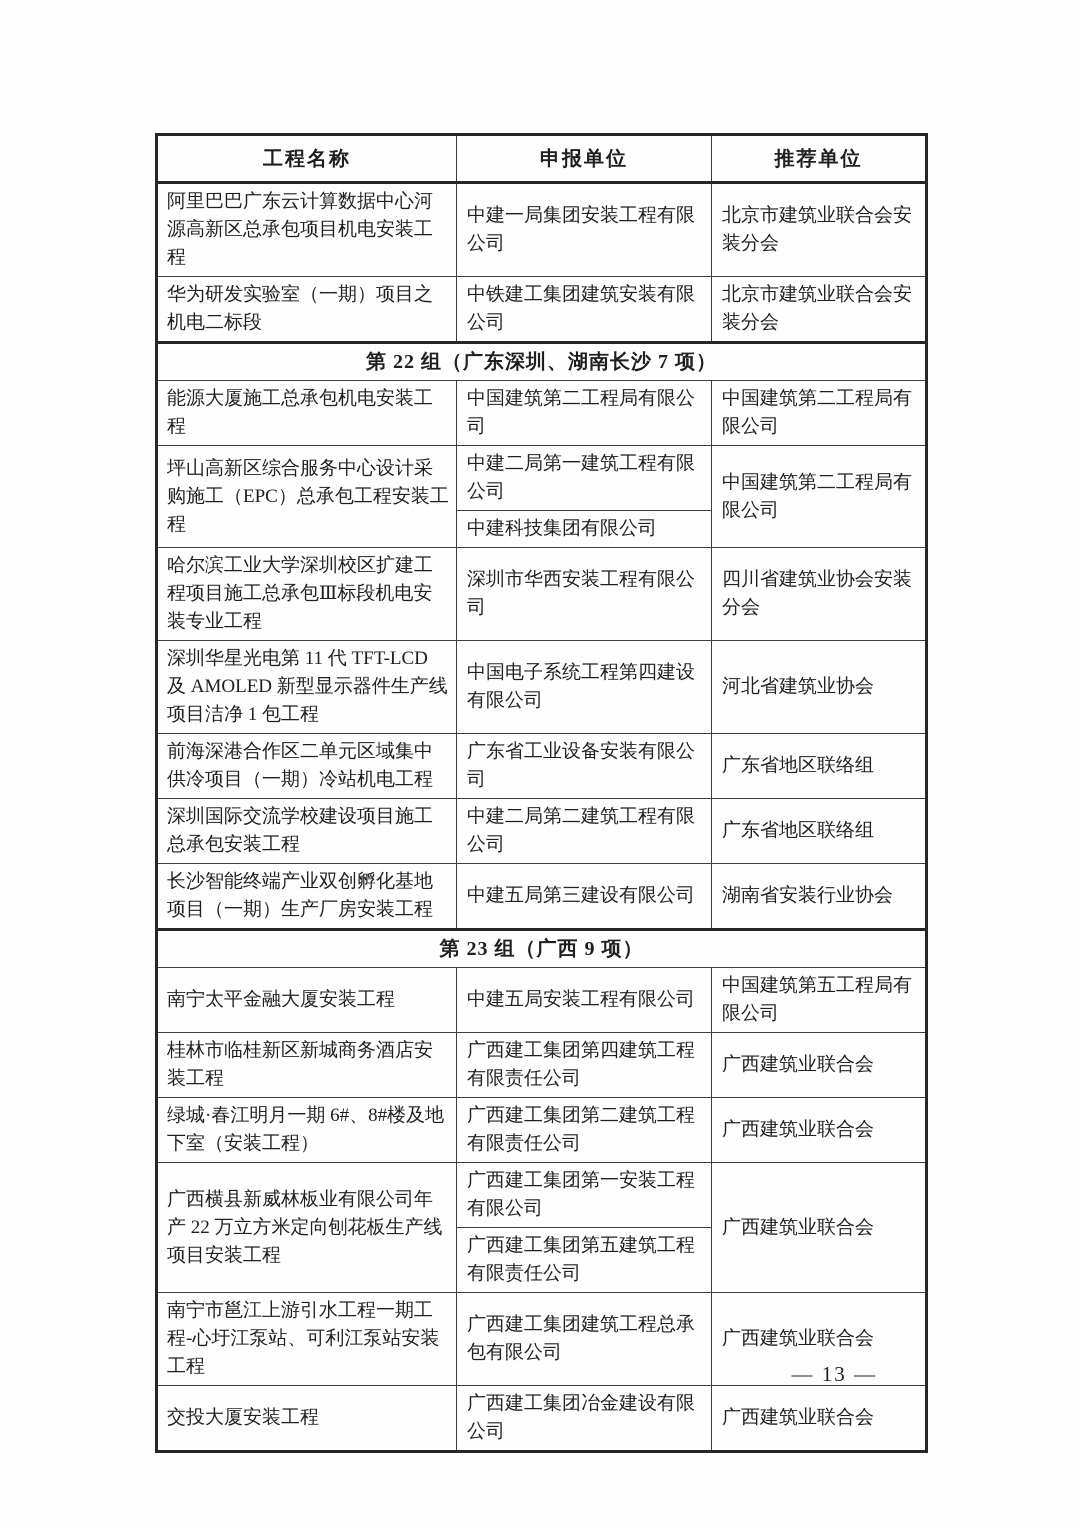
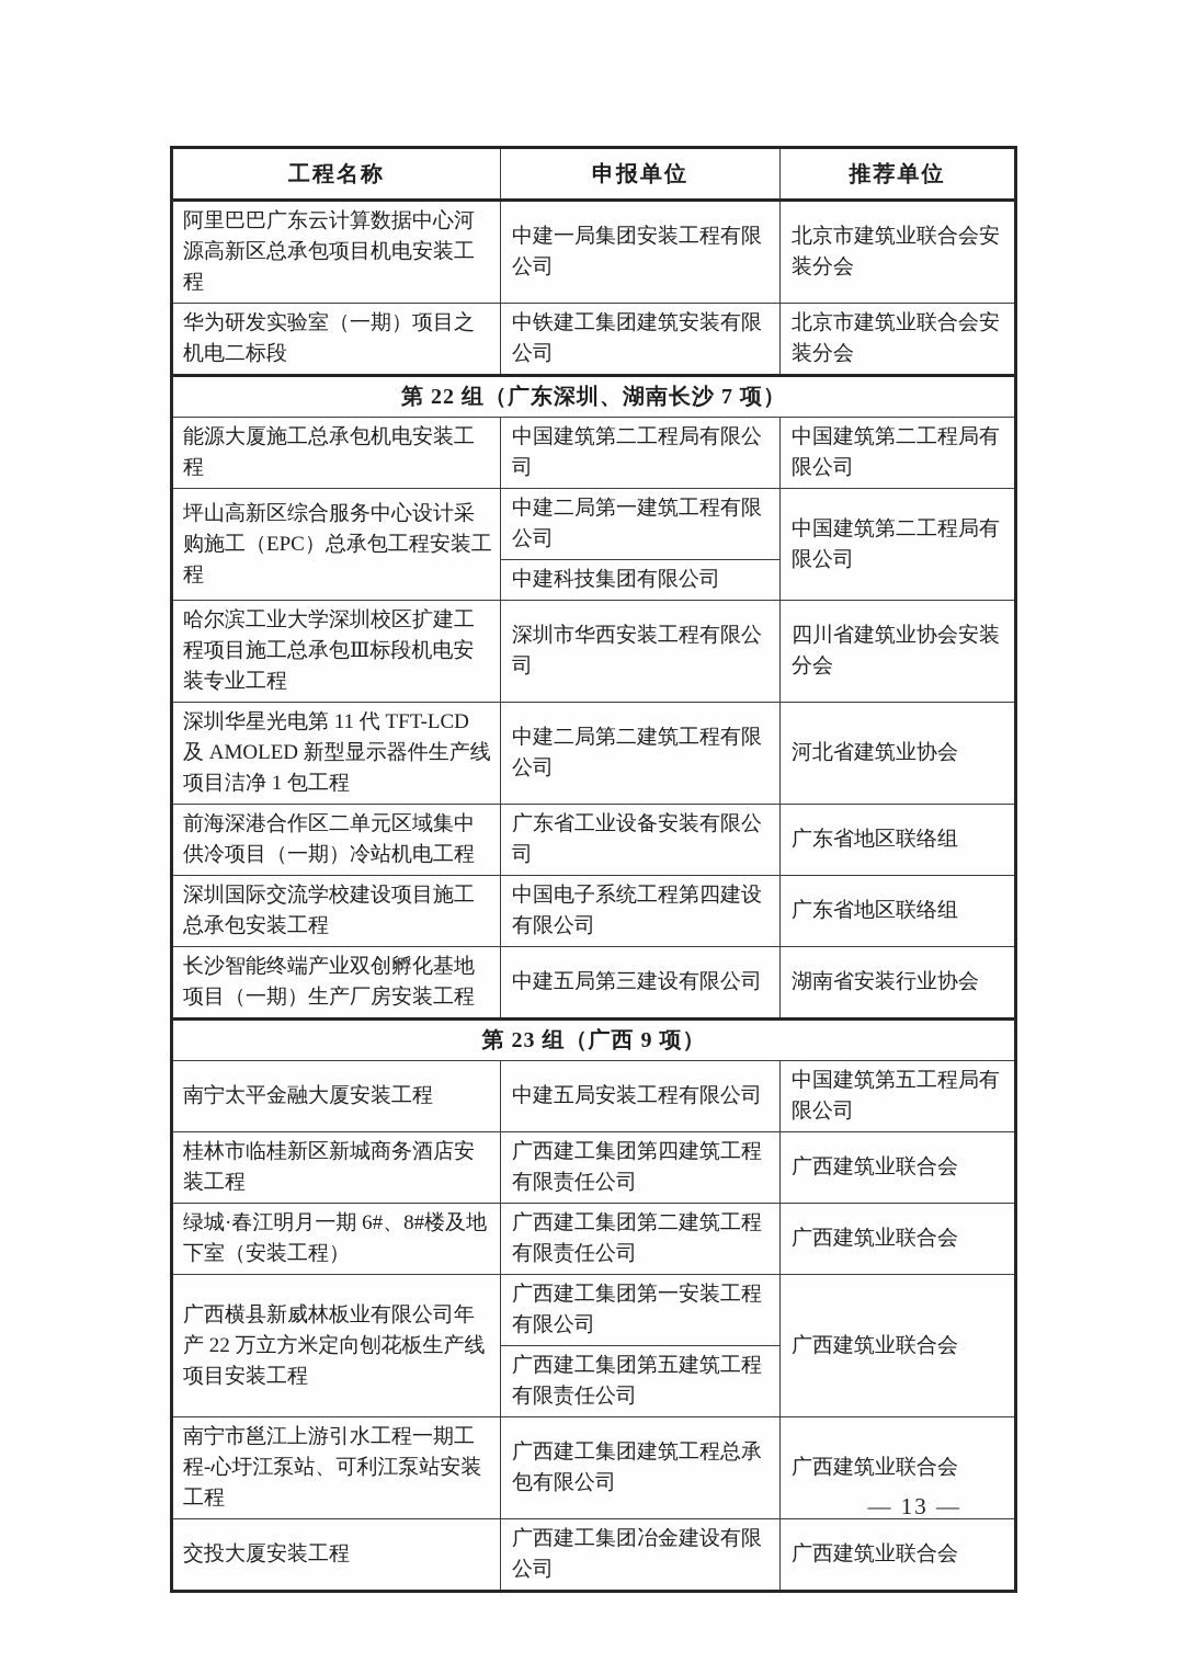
  工程名称	申报单位	推荐单位
  阿里巴巴广东云计算数据中心河源高新区总承包项目机电安装工程	中建一局集团安装工程有限公司	北京市建筑业联合会安装分会
  华为研发实验室（一期）项目之机电二标段	中铁建工集团建筑安装有限公司	北京市建筑业联合会安装分会
  第 22 组（广东深圳、湖南长沙 7 项）
  能源大厦施工总承包机电安装工程	中国建筑第二工程局有限公司	中国建筑第二工程局有限公司
  坪山高新区综合服务中心设计采购施工（EPC）总承包工程安装工程	中建二局第一建筑工程有限公司	中国建筑第二工程局有限公司
  中建科技集团有限公司
  哈尔滨工业大学深圳校区扩建工程项目施工总承包Ⅲ标段机电安装专业工程	深圳市华西安装工程有限公司	四川省建筑业协会安装分会
- 深圳华星光电第 11 代 TFT-LCD 及 AMOLED 新型显示器件生产线项目洁净 1 包工程	中国电子系统工程第四建设有限公司	河北省建筑业协会
+ 深圳华星光电第 11 代 TFT-LCD 及 AMOLED 新型显示器件生产线项目洁净 1 包工程	中建二局第二建筑工程有限公司	河北省建筑业协会
  前海深港合作区二单元区域集中供冷项目（一期）冷站机电工程	广东省工业设备安装有限公司	广东省地区联络组
- 深圳国际交流学校建设项目施工总承包安装工程	中建二局第二建筑工程有限公司	广东省地区联络组
+ 深圳国际交流学校建设项目施工总承包安装工程	中国电子系统工程第四建设有限公司	广东省地区联络组
  长沙智能终端产业双创孵化基地项目（一期）生产厂房安装工程	中建五局第三建设有限公司	湖南省安装行业协会
  第 23 组（广西 9 项）
  南宁太平金融大厦安装工程	中建五局安装工程有限公司	中国建筑第五工程局有限公司
  桂林市临桂新区新城商务酒店安装工程	广西建工集团第四建筑工程有限责任公司	广西建筑业联合会
  绿城·春江明月一期 6#、8#楼及地下室（安装工程）	广西建工集团第二建筑工程有限责任公司	广西建筑业联合会
  广西横县新威林板业有限公司年产 22 万立方米定向刨花板生产线项目安装工程	广西建工集团第一安装工程有限公司	广西建筑业联合会
  广西建工集团第五建筑工程有限责任公司
  南宁市邕江上游引水工程一期工程-心圩江泵站、可利江泵站安装工程	广西建工集团建筑工程总承包有限公司	广西建筑业联合会
  交投大厦安装工程	广西建工集团冶金建设有限公司	广西建筑业联合会
  — 13 —
